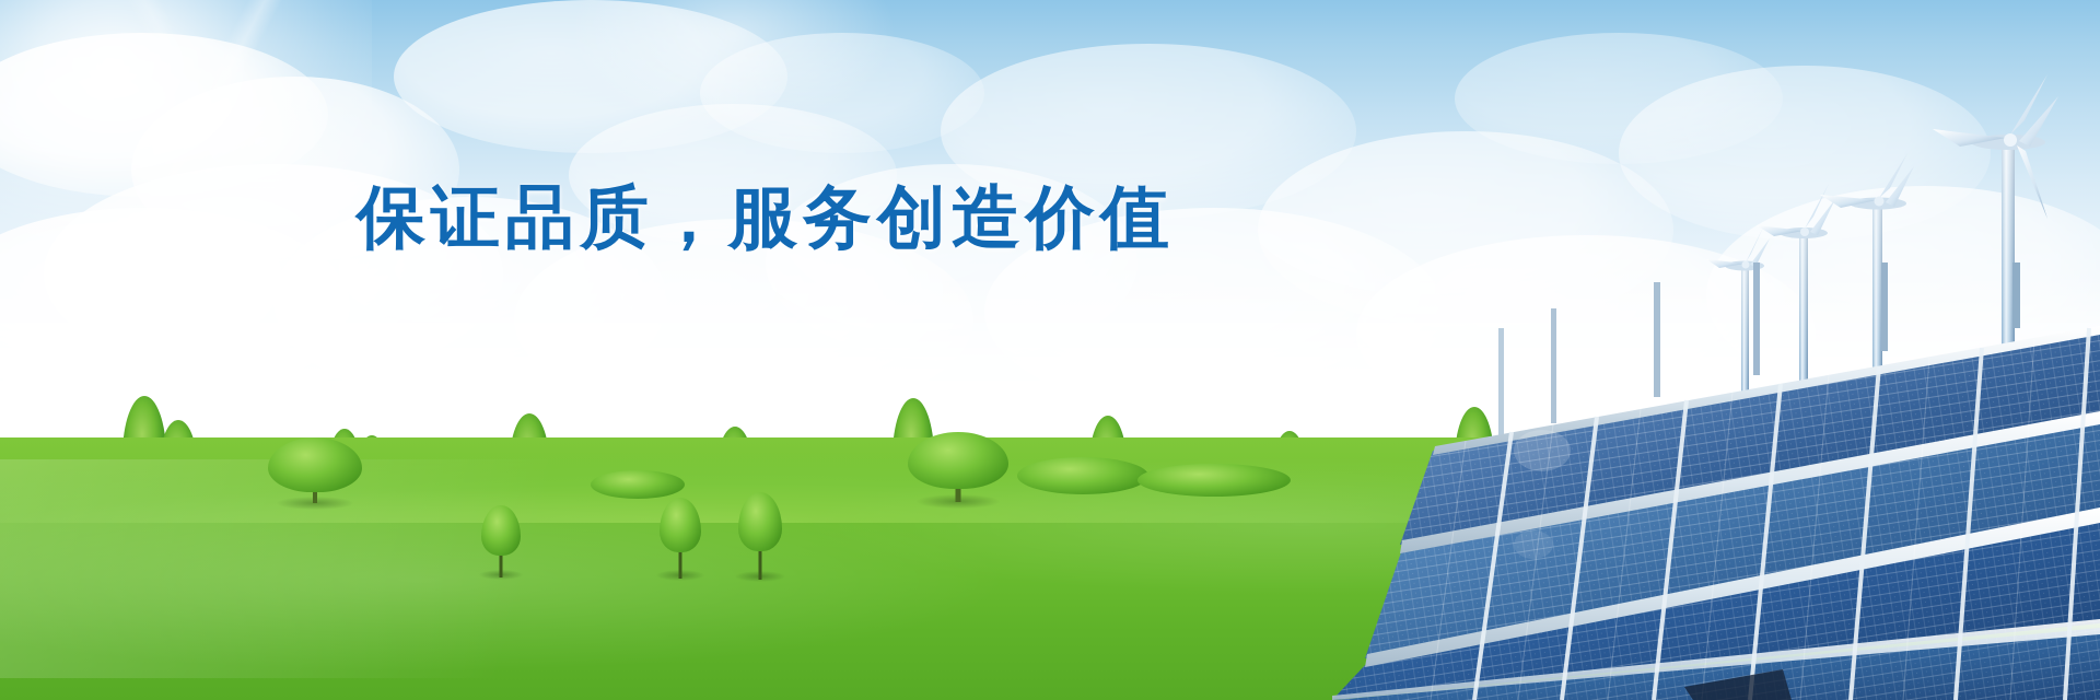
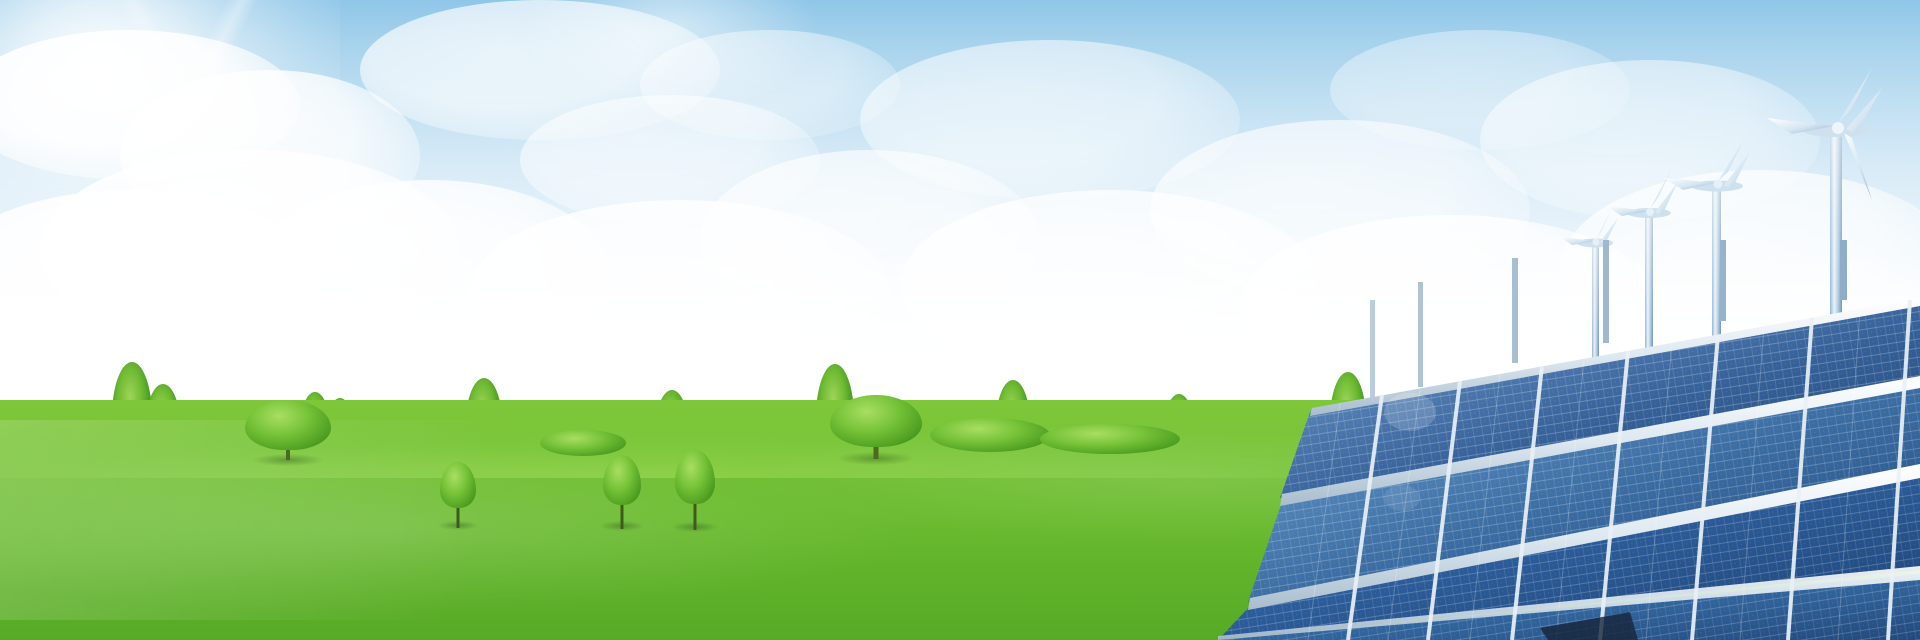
- 保证品质，服务创造价值
